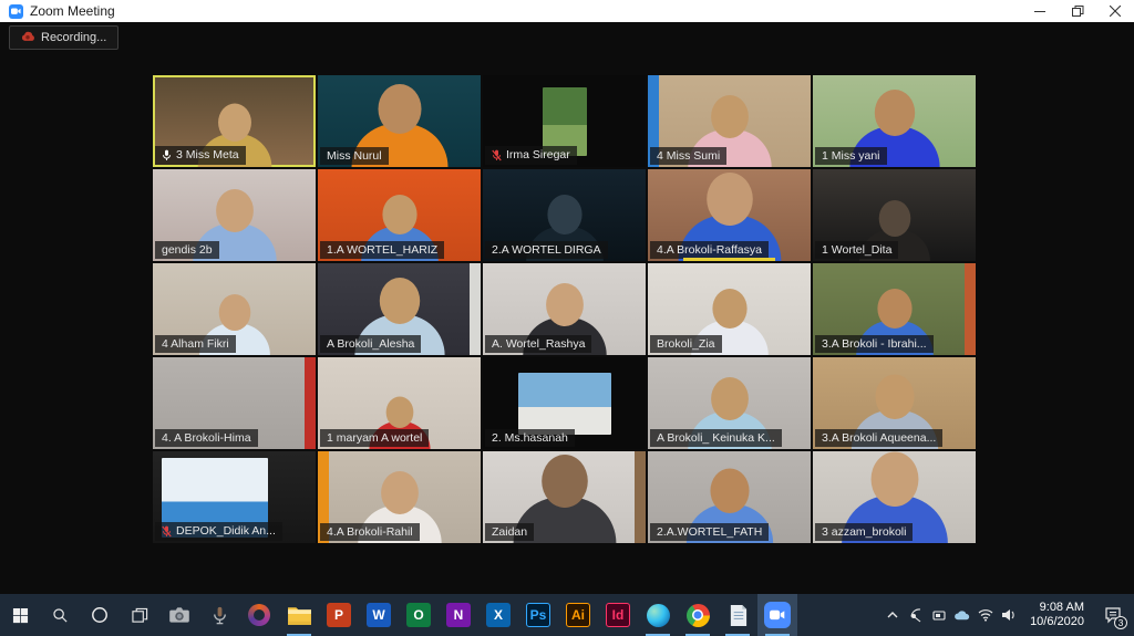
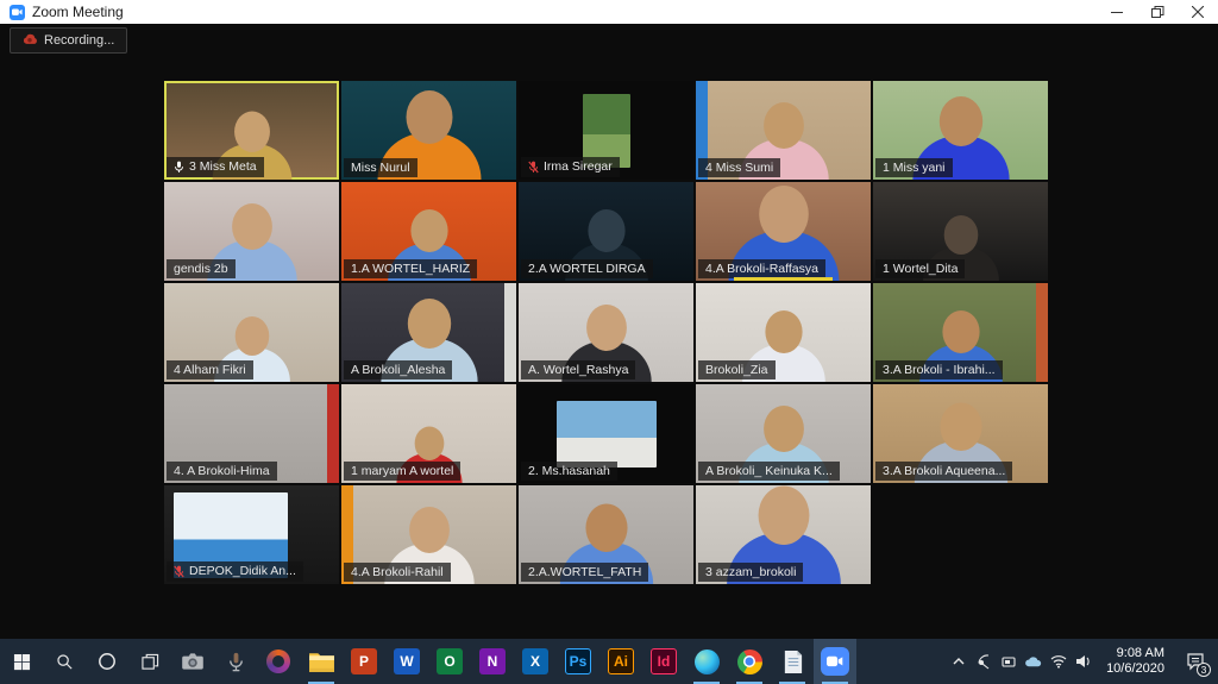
  Zoom Meeting
  Recording...
  3 Miss Meta
  Miss Nurul
  Irma Siregar
  4 Miss Sumi
  1 Miss yani
  gendis 2b
  1.A WORTEL_HARIZ
  2.A WORTEL DIRGA
  4.A Brokoli-Raffasya
  1 Wortel_Dita
  4 Alham Fikri
  A Brokoli_Alesha
  A. Wortel_Rashya
  Brokoli_Zia
  3.A Brokoli - Ibrahi...
  4. A Brokoli-Hima
  1 maryam A wortel
  2. Ms.hasanah
  A Brokoli_ Keinuka K...
  3.A Brokoli Aqueena...
  DEPOK_Didik An...
  4.A Brokoli-Rahil
- Zaidan
  2.A.WORTEL_FATH
  3 azzam_brokoli
  P
  W
  O
  N
  X
  Ps
  Ai
  Id
  9:08 AM
  10/6/2020
  3
